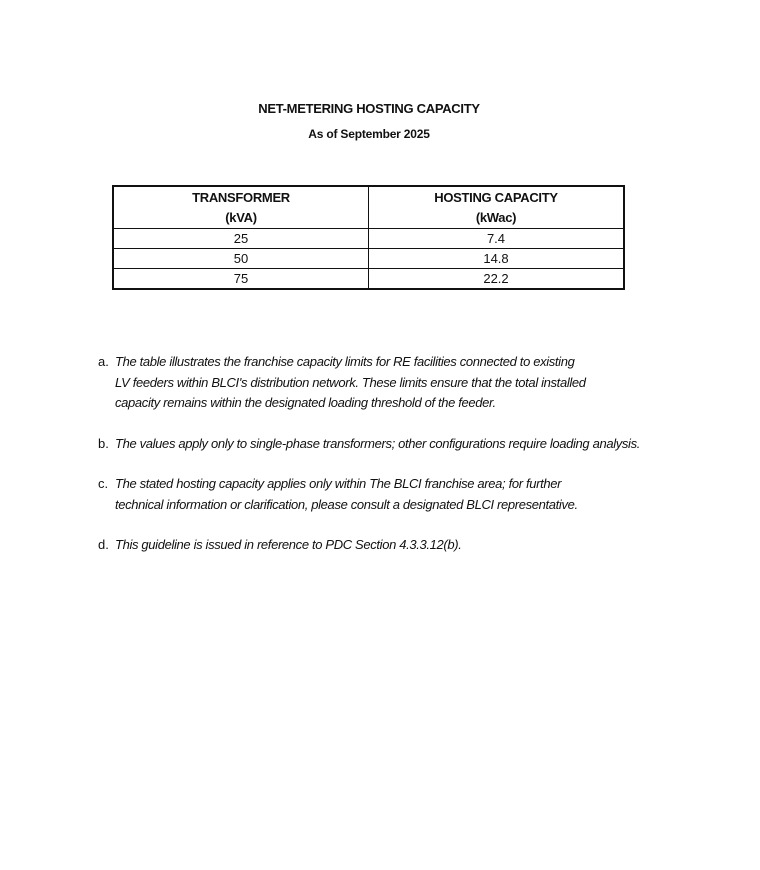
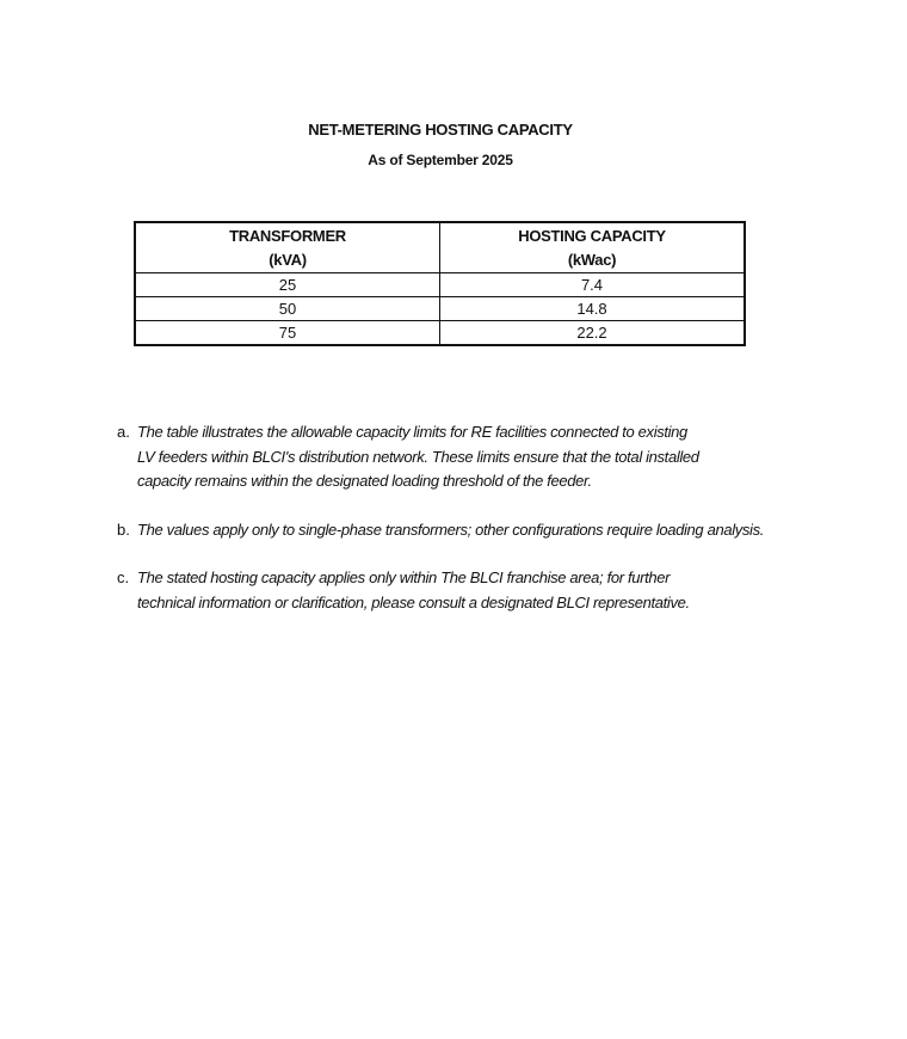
  NET-METERING HOSTING CAPACITY
  As of September 2025
  TRANSFORMER (kVA)	HOSTING CAPACITY (kWac)
  25	7.4
  50	14.8
  75	22.2
  a.
- The table illustrates the franchise capacity limits for RE facilities connected to existing
+ The table illustrates the allowable capacity limits for RE facilities connected to existing
  LV feeders within BLCI's distribution network. These limits ensure that the total installed
  capacity remains within the designated loading threshold of the feeder.
  b.
  The values apply only to single-phase transformers; other configurations require loading analysis.
  c.
  The stated hosting capacity applies only within The BLCI franchise area; for further
  technical information or clarification, please consult a designated BLCI representative.
- d.
- This guideline is issued in reference to PDC Section 4.3.3.12(b).
